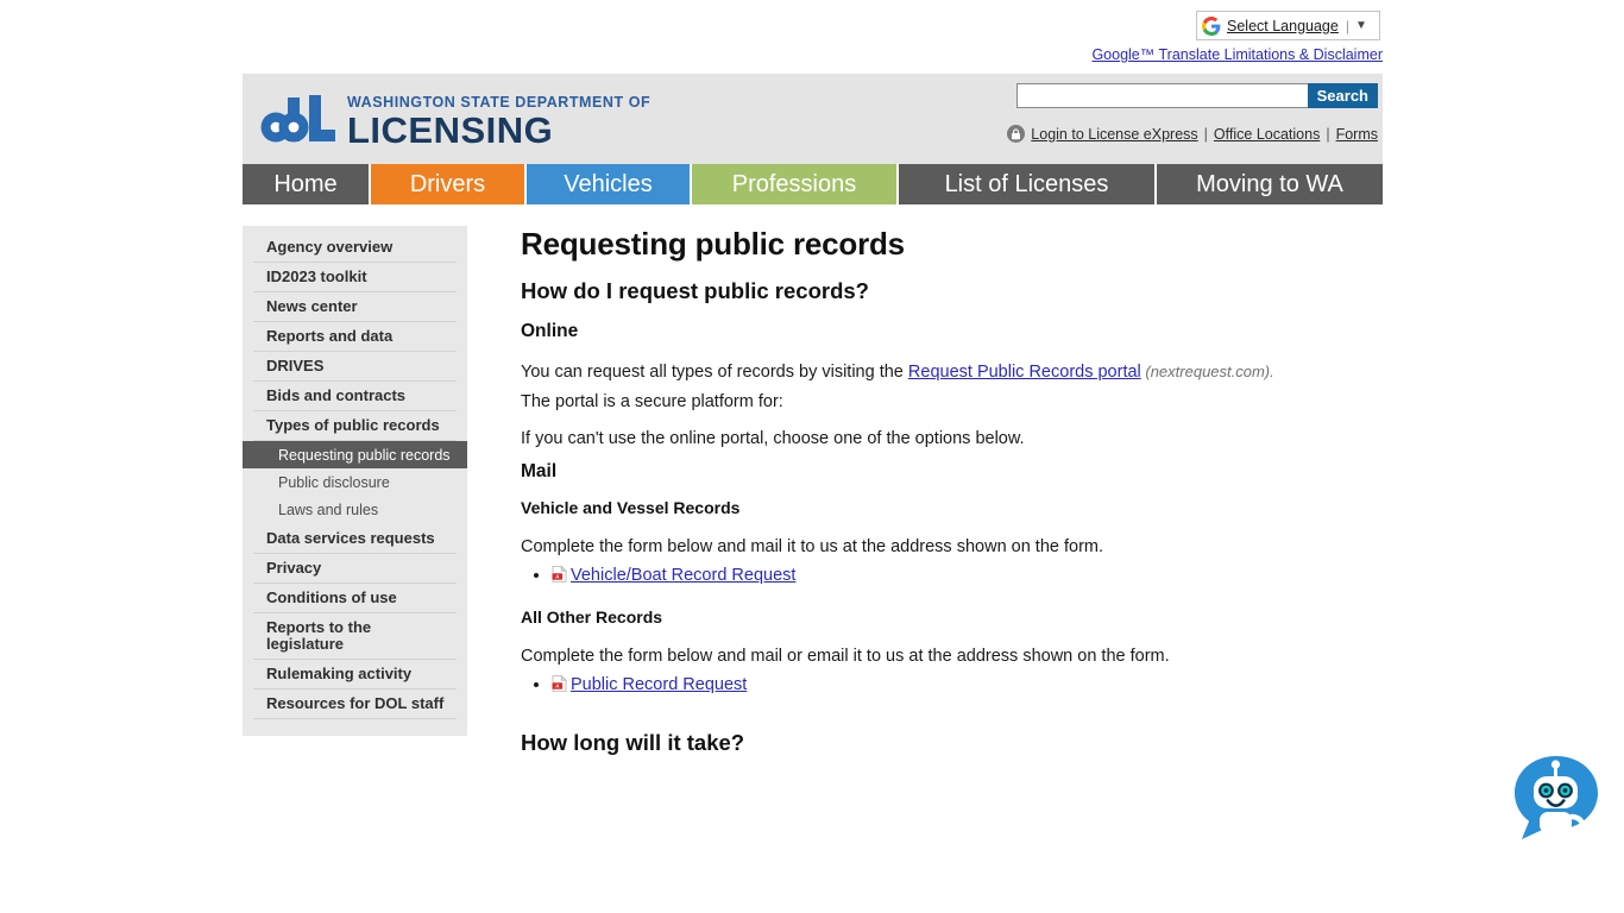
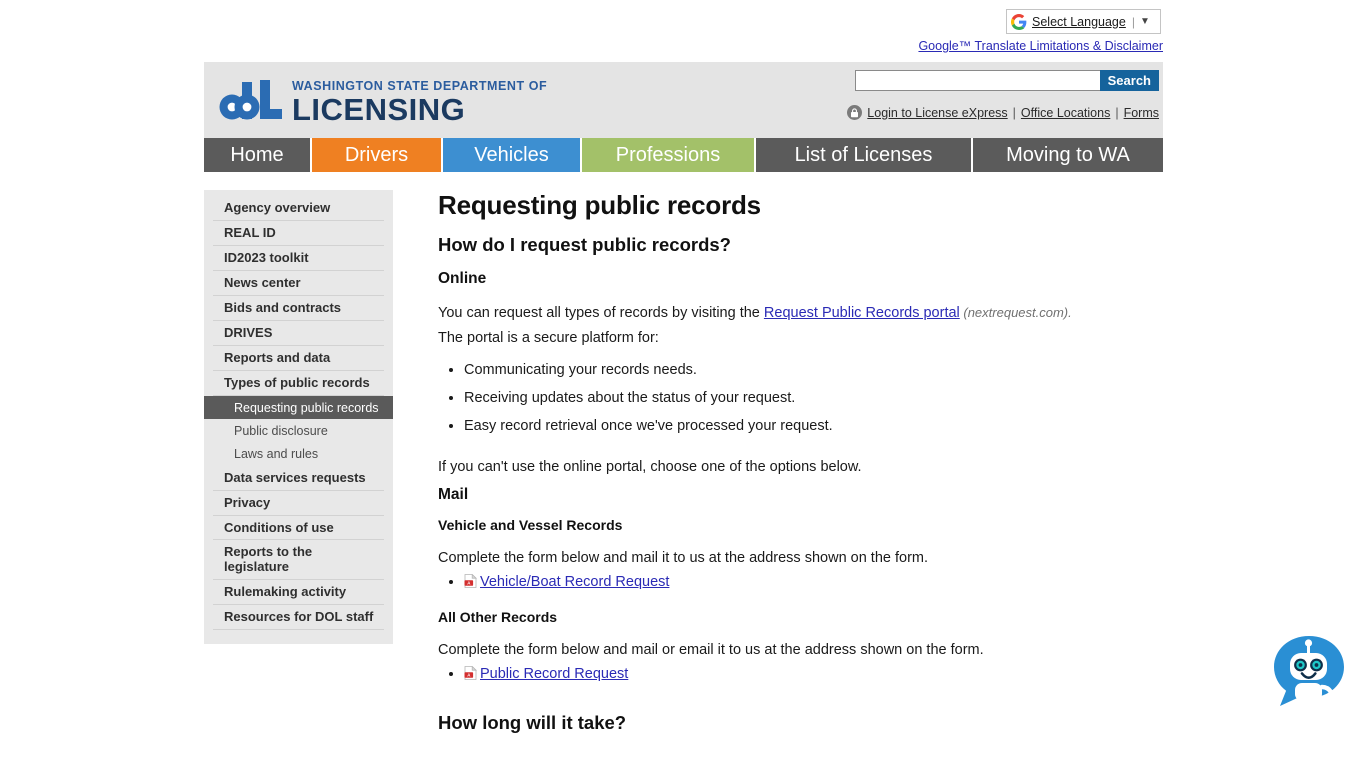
  Select Language
  |
  ▼
  Google™ Translate Limitations & Disclaimer
  WASHINGTON STATE DEPARTMENT OF
  LICENSING
  Search
  Login to License eXpress
  |
  Office Locations
  |
  Forms
  Home
  Drivers
  Vehicles
  Professions
  List of Licenses
  Moving to WA
  Agency overview
+ REAL ID
  ID2023 toolkit
  News center
- Reports and data
+ Bids and contracts
  DRIVES
- Bids and contracts
+ Reports and data
  Types of public records
  Requesting public records
  Public disclosure
  Laws and rules
  Data services requests
  Privacy
  Conditions of use
  Reports to the legislature
  Rulemaking activity
  Resources for DOL staff
  Requesting public records
  How do I request public records?
  Online
  You can request all types of records by visiting the Request Public Records portal (nextrequest.com).
  The portal is a secure platform for:
+ Communicating your records needs.
+ Receiving updates about the status of your request.
+ Easy record retrieval once we've processed your request.
  If you can't use the online portal, choose one of the options below.
  Mail
  Vehicle and Vessel Records
  Complete the form below and mail it to us at the address shown on the form.
  Vehicle/Boat Record Request
  All Other Records
  Complete the form below and mail or email it to us at the address shown on the form.
  Public Record Request
  How long will it take?
